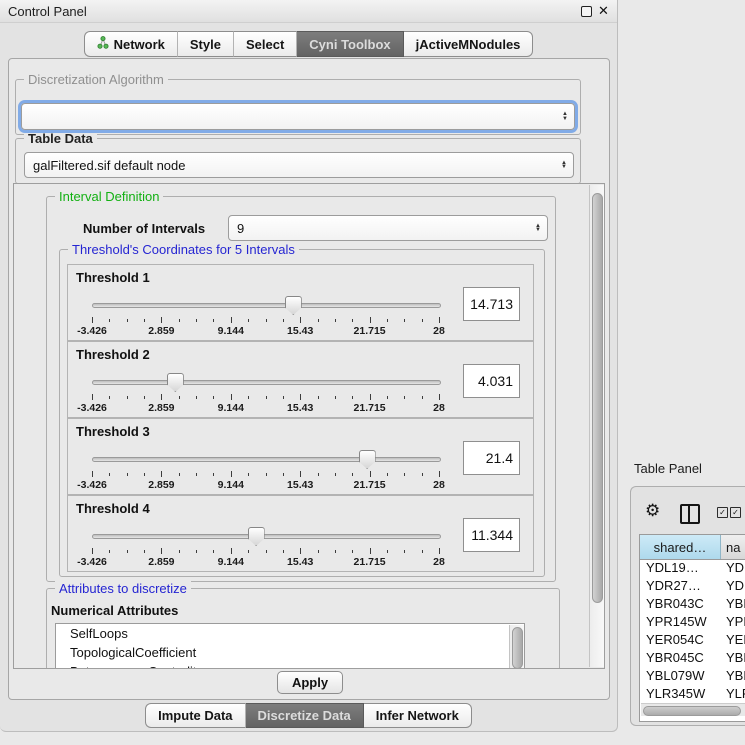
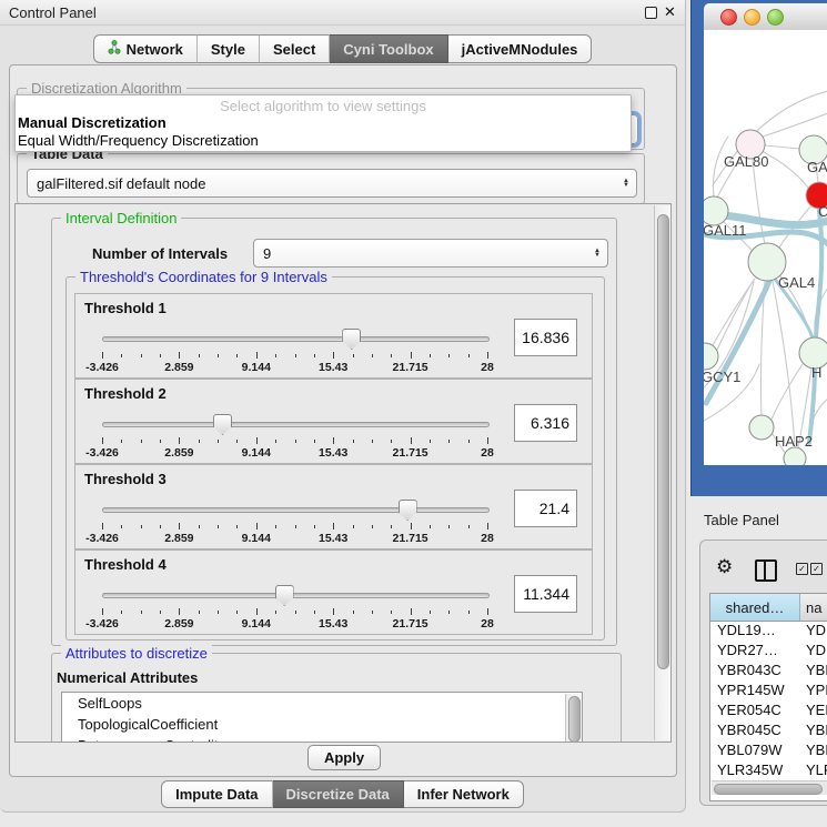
  Control Panel
  ✕
  Network
  Style
  Select
  Cyni Toolbox
  jActiveMNodules
  Discretization Algorithm
+ Select algorithm to view settings
+ Manual Discretization
+ Equal Width/Frequency Discretization
  Table Data
  galFiltered.sif default node
  Interval Definition
  Number of Intervals
  9
- Threshold's Coordinates for 5 Intervals
+ Threshold's Coordinates for 9 Intervals
  Threshold 1
  -3.426
  2.859
  9.144
  15.43
  21.715
  28
- 14.713
+ 16.836
  Threshold 2
  -3.426
  2.859
  9.144
  15.43
  21.715
  28
- 4.031
+ 6.316
  Threshold 3
  -3.426
  2.859
  9.144
  15.43
  21.715
  28
  21.4
  Threshold 4
  -3.426
  2.859
  9.144
  15.43
  21.715
  28
  11.344
  Attributes to discretize
  Numerical Attributes
  SelfLoops
  TopologicalCoefficient
  Apply
  Impute Data
  Discretize Data
  Infer Network
+ GAL80
+ GA
+ C
+ GAL11
+ GAL4
+ H
+ GCY1
+ HAP2
  Table Panel
  ⚙
  ✓
  ✓
  shared…
  na
  YDL19…
  YDR27…
  YBR043C
  YPR145W
  YER054C
  YBR045C
  YBL079W
  YLR345W
